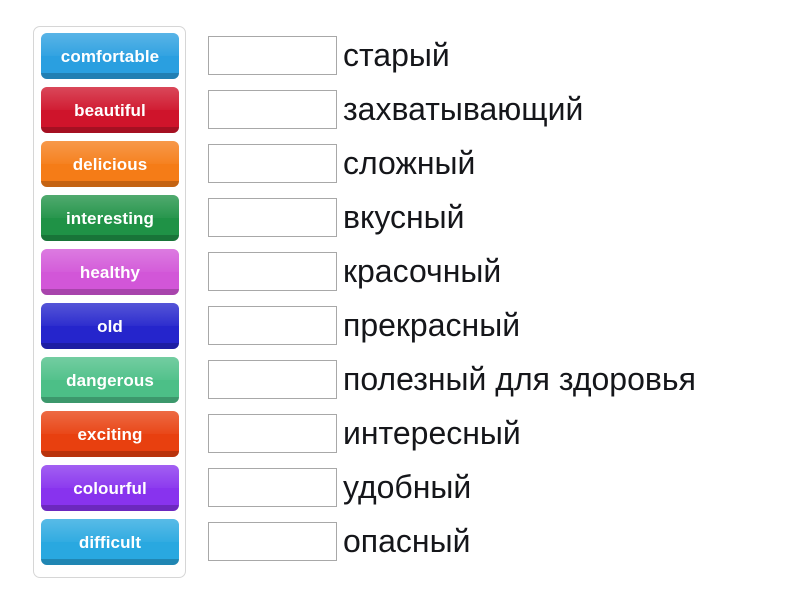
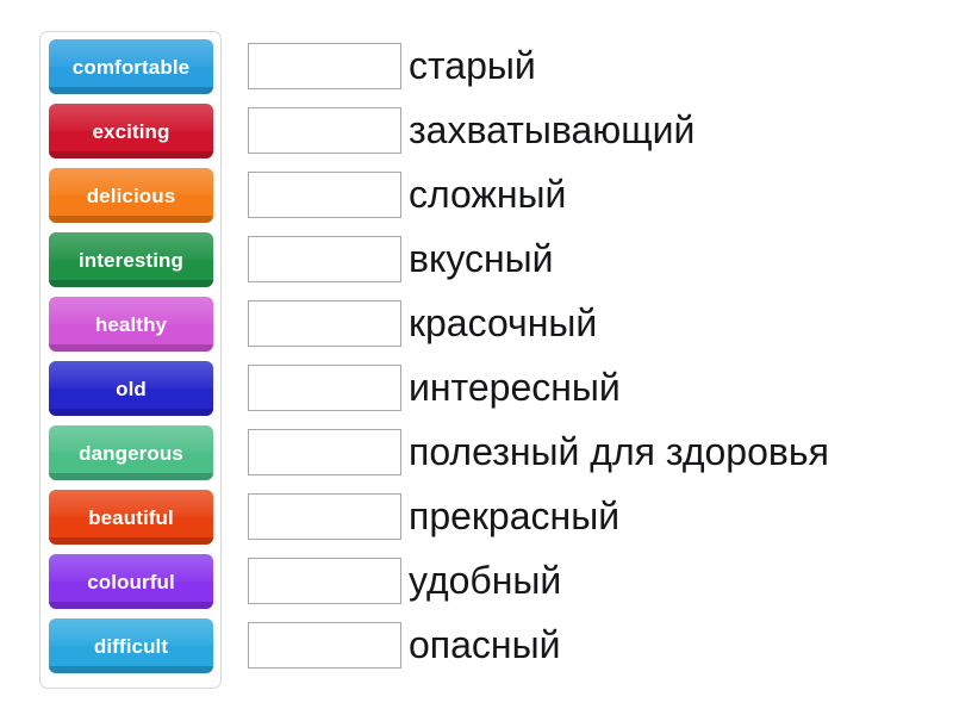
  comfortable
- beautiful
+ exciting
  delicious
  interesting
  healthy
  old
  dangerous
- exciting
+ beautiful
  colourful
  difficult
  старый
  захватывающий
  сложный
  вкусный
  красочный
- прекрасный
+ интересный
  полезный для здоровья
- интересный
+ прекрасный
  удобный
  опасный
